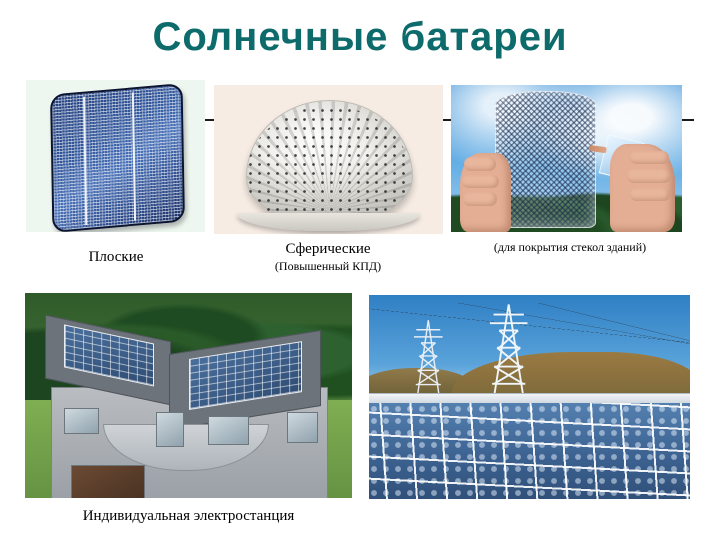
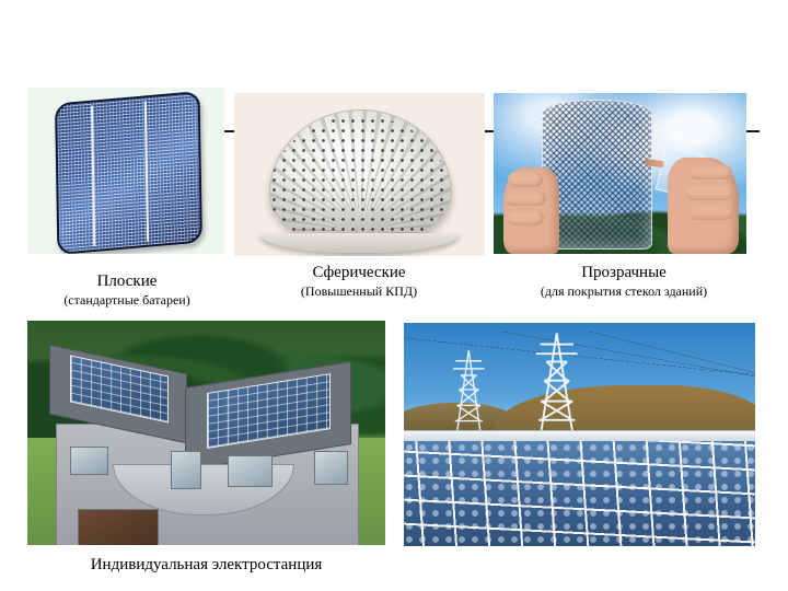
- Солнечные батареи
  Плоские
+ (стандартные батареи)
  Сферические
  (Повышенный КПД)
+ Прозрачные
  (для покрытия стекол зданий)
  Индивидуальная электростанция
